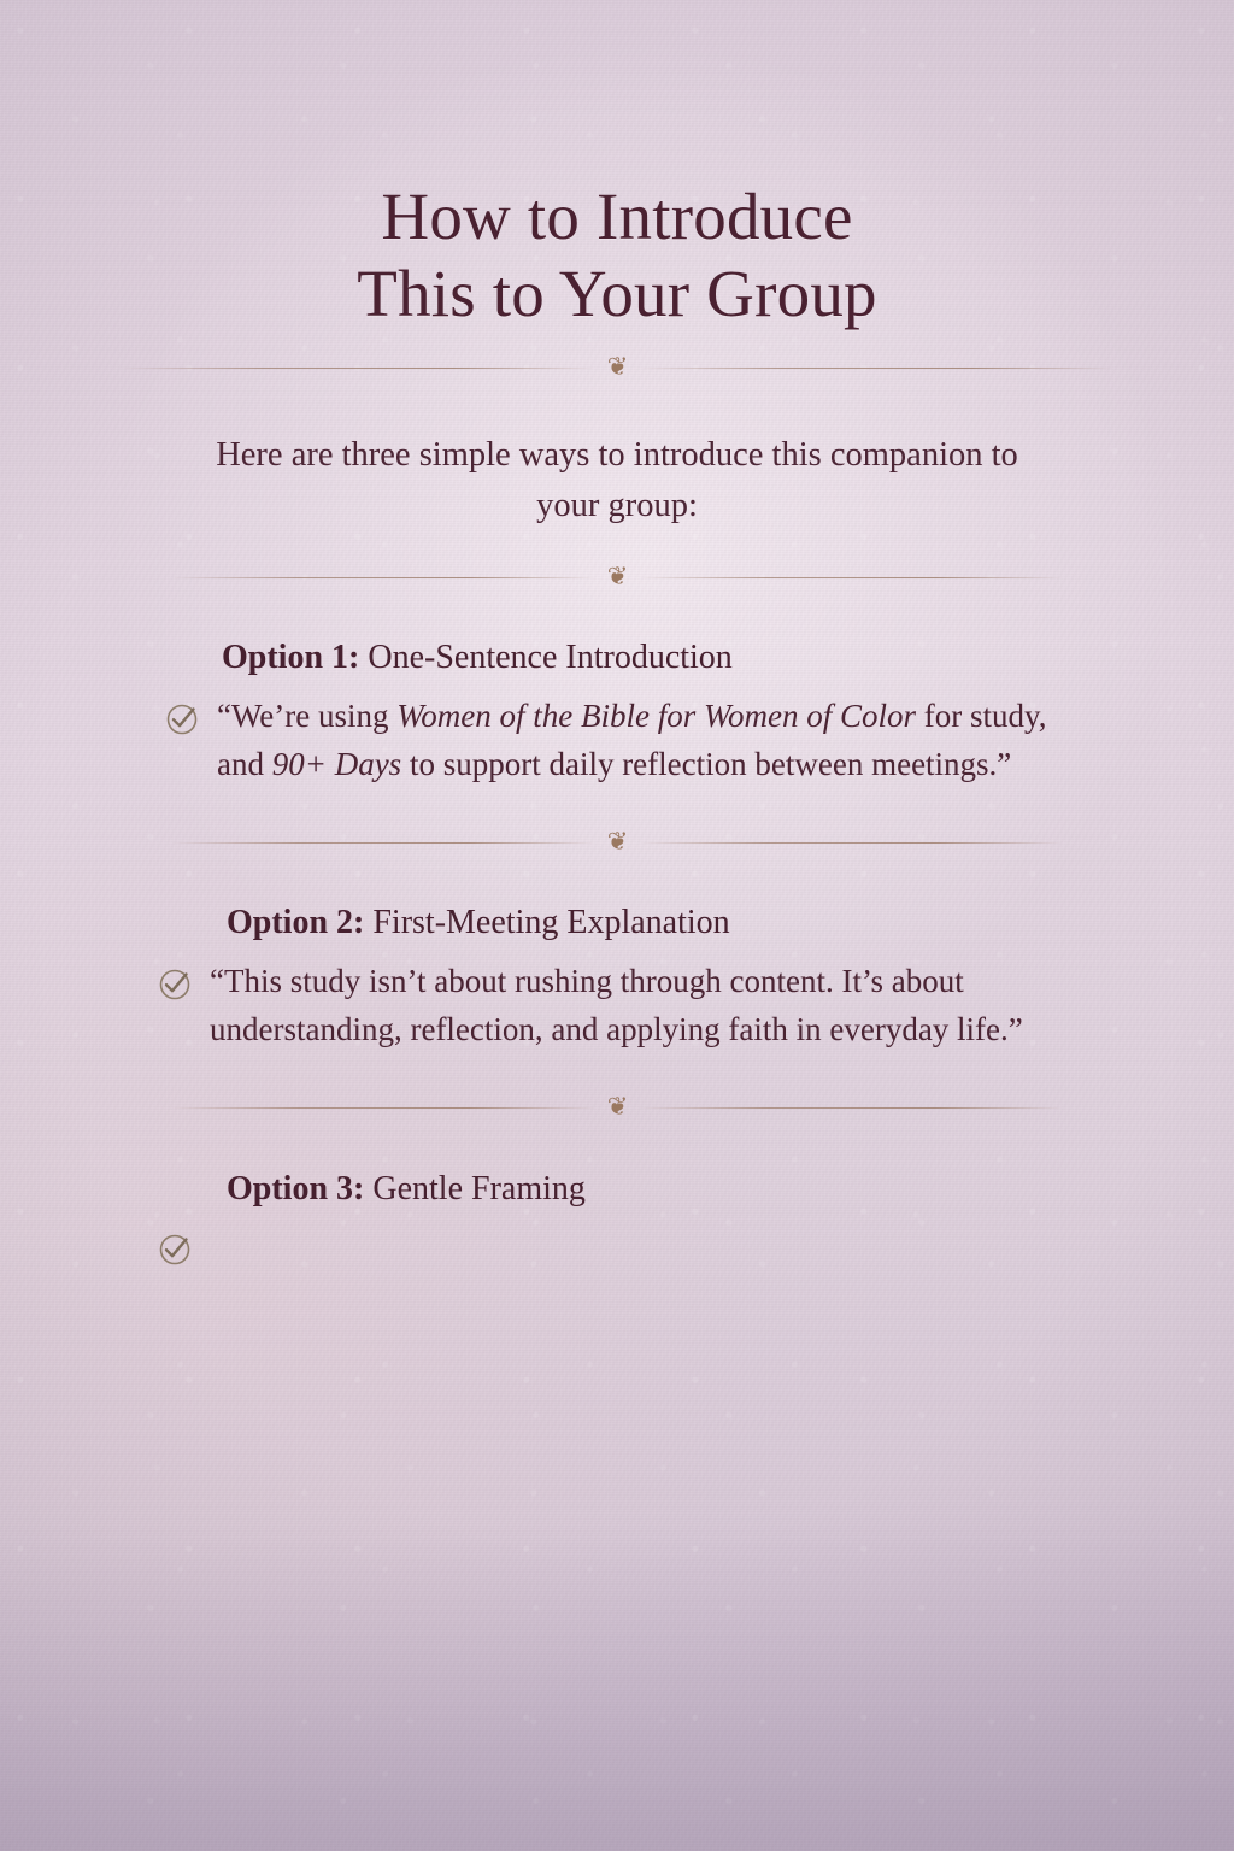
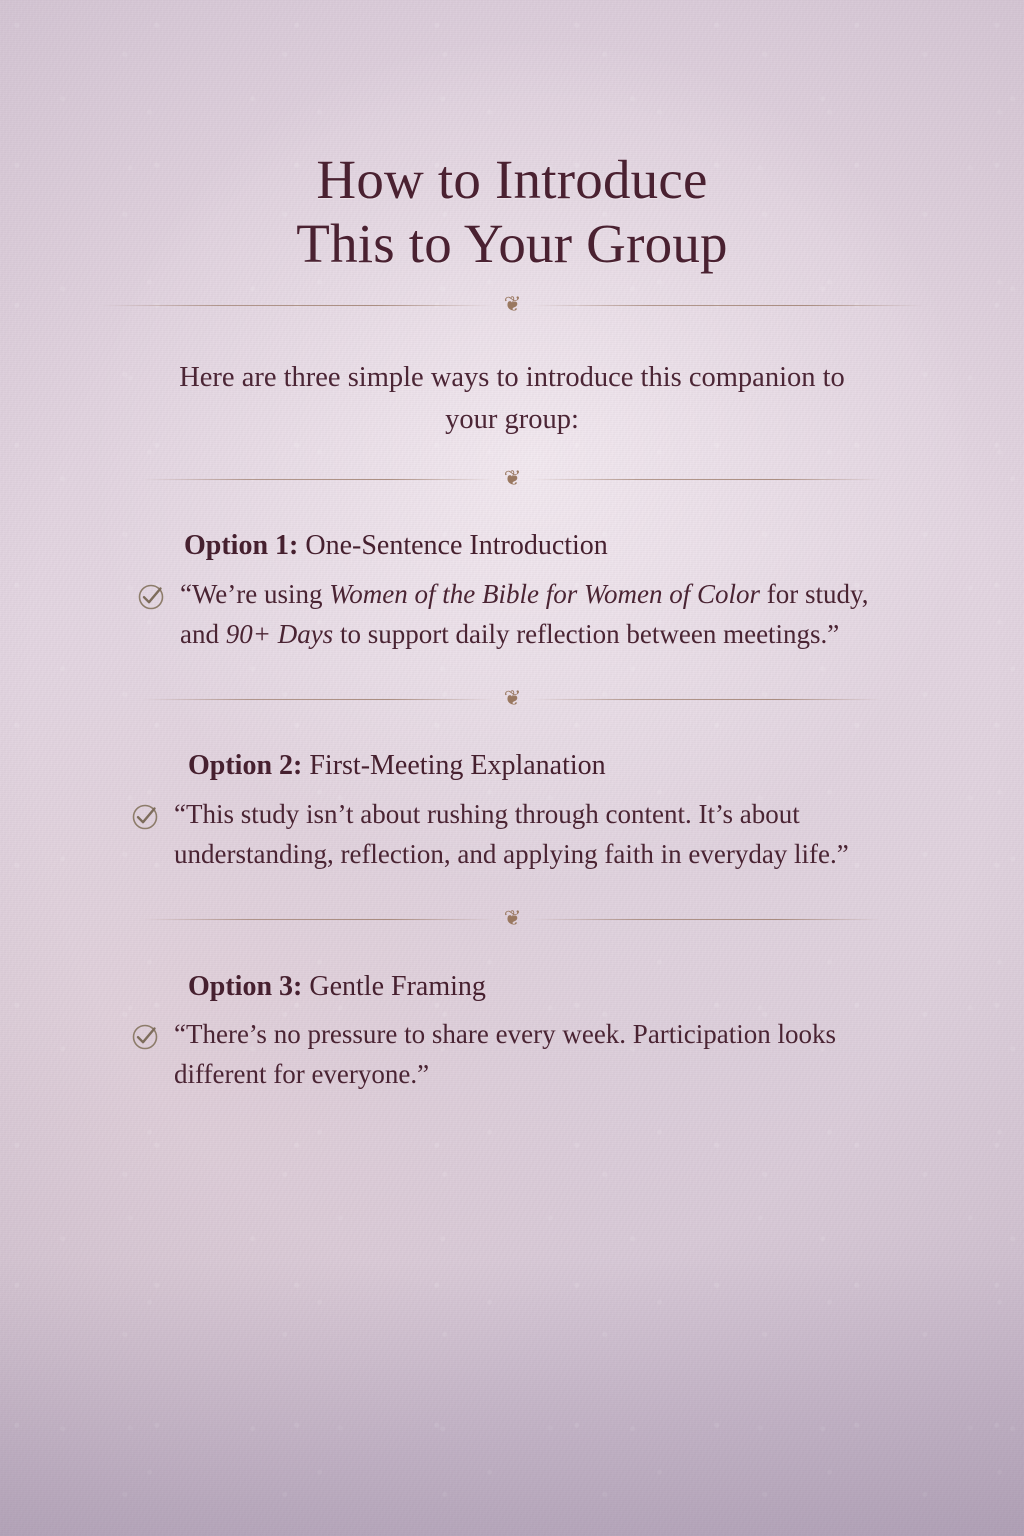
  How to Introduce
  This to Your Group
  ❦
  Here are three simple ways to introduce this companion to your group:
  ❦
  Option 1: One-Sentence Introduction
  “We’re using Women of the Bible for Women of Color for study, and 90+ Days to support daily reflection between meetings.”
  ❦
  Option 2: First-Meeting Explanation
  “This study isn’t about rushing through content. It’s about understanding, reflection, and applying faith in everyday life.”
  ❦
  Option 3: Gentle Framing
+ “There’s no pressure to share every week. Participation looks different for everyone.”
